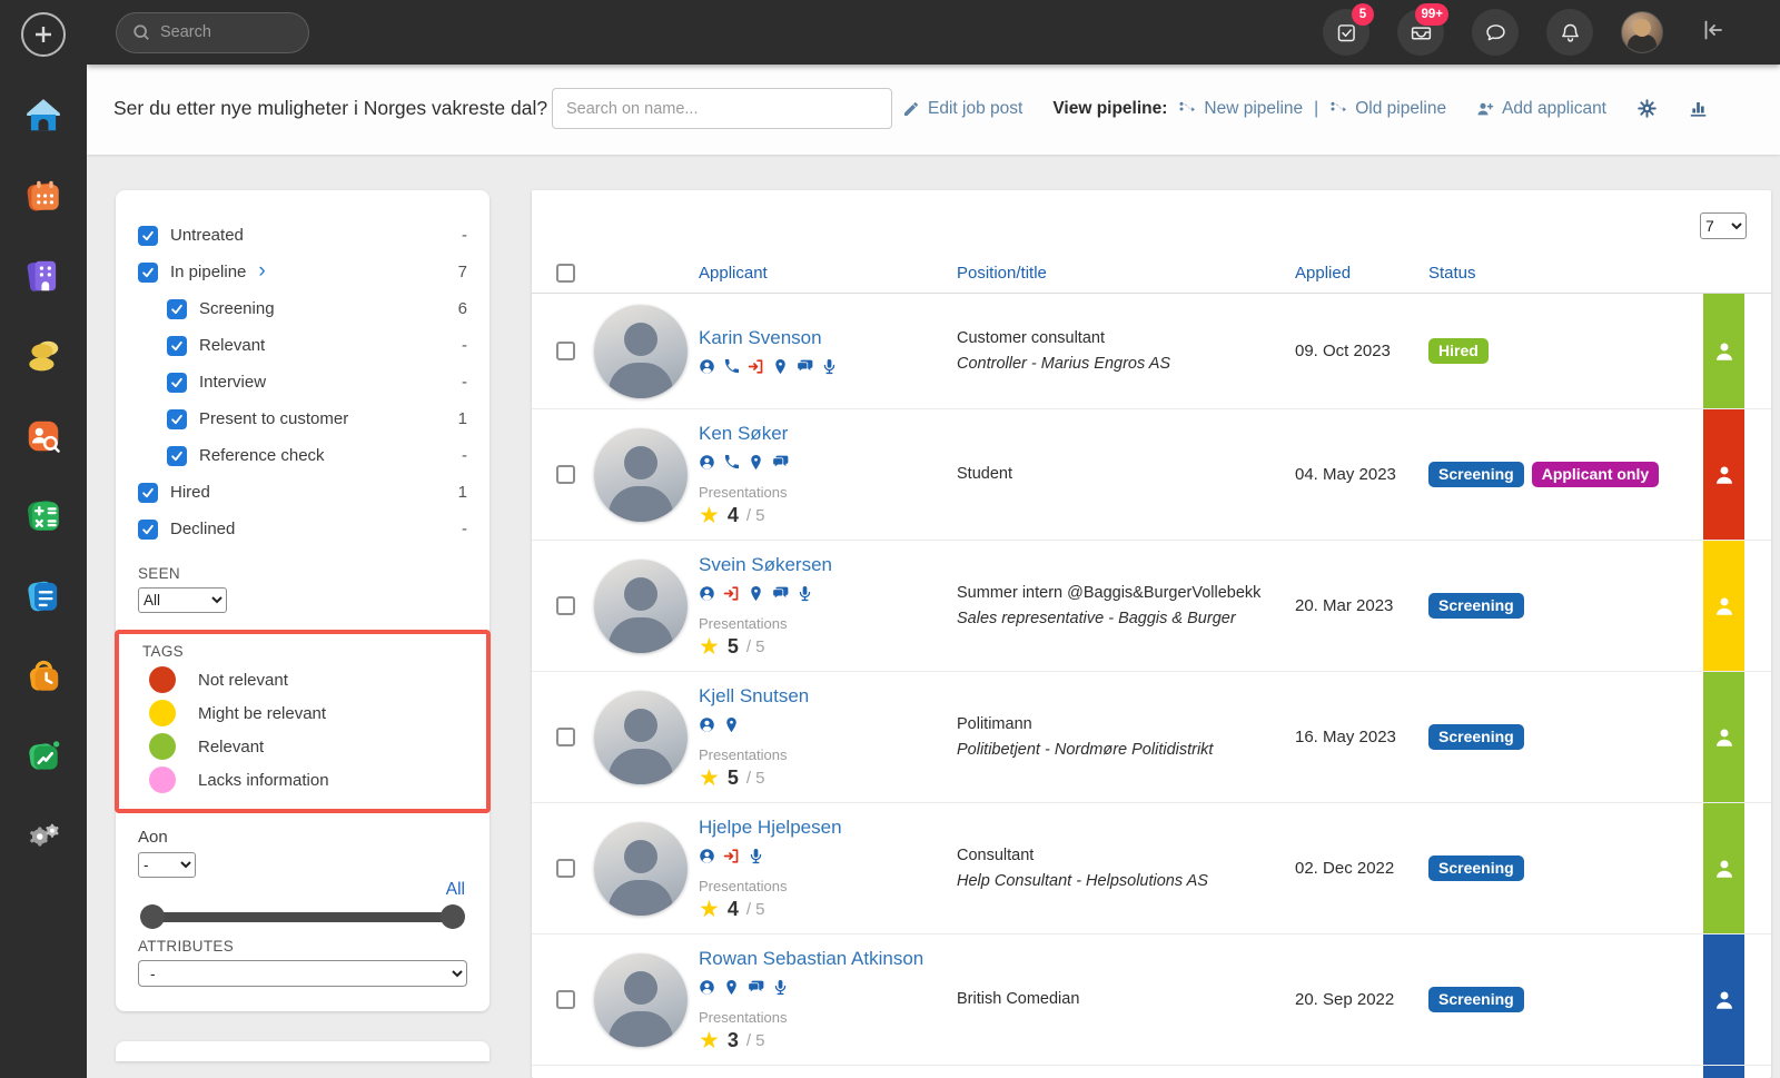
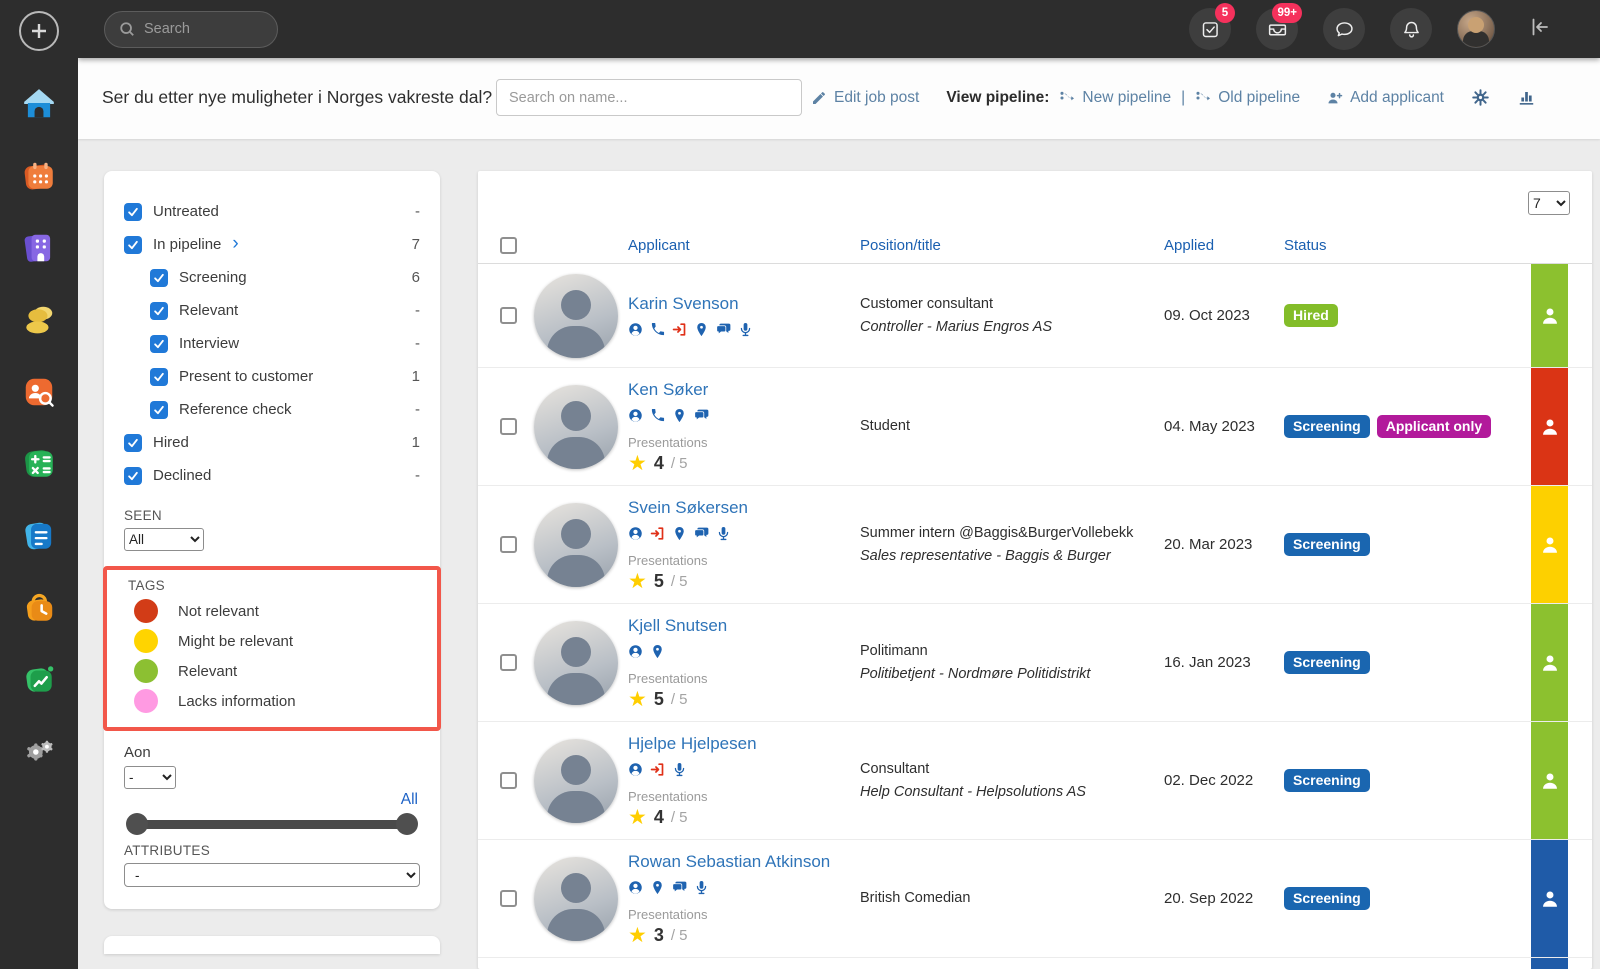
  Search
  5
  99+
  Ser du etter nye muligheter i Norges vakreste dal?
  Search on name...
  Edit job post
  View pipeline:
  New pipeline
  |
  Old pipeline
  Add applicant
  Untreated
  -
  In pipeline
  ›
  7
  Screening
  6
  Relevant
  -
  Interview
  -
  Present to customer
  1
  Reference check
  -
  Hired
  1
  Declined
  -
  SEEN
  All
  TAGS
  Not relevant
  Might be relevant
  Relevant
  Lacks information
  Aon
  -
  All
  ATTRIBUTES
  -
  7
  Applicant
  Position/title
  Applied
  Status
  Karin Svenson
  Customer consultant
  Controller - Marius Engros AS
  09. Oct 2023
  Hired
  Ken Søker
  Presentations
  ★
  4
  / 5
  Student
  04. May 2023
  Screening
  Applicant only
  Svein Søkersen
  Presentations
  ★
  5
  / 5
  Summer intern @Baggis&BurgerVollebekk
  Sales representative - Baggis & Burger
  20. Mar 2023
  Screening
  Kjell Snutsen
  Presentations
  ★
  5
  / 5
  Politimann
  Politibetjent - Nordmøre Politidistrikt
- 16. May 2023
+ 16. Jan 2023
  Screening
  Hjelpe Hjelpesen
  Presentations
  ★
  4
  / 5
  Consultant
  Help Consultant - Helpsolutions AS
  02. Dec 2022
  Screening
  Rowan Sebastian Atkinson
  Presentations
  ★
  3
  / 5
  British Comedian
  20. Sep 2022
  Screening
